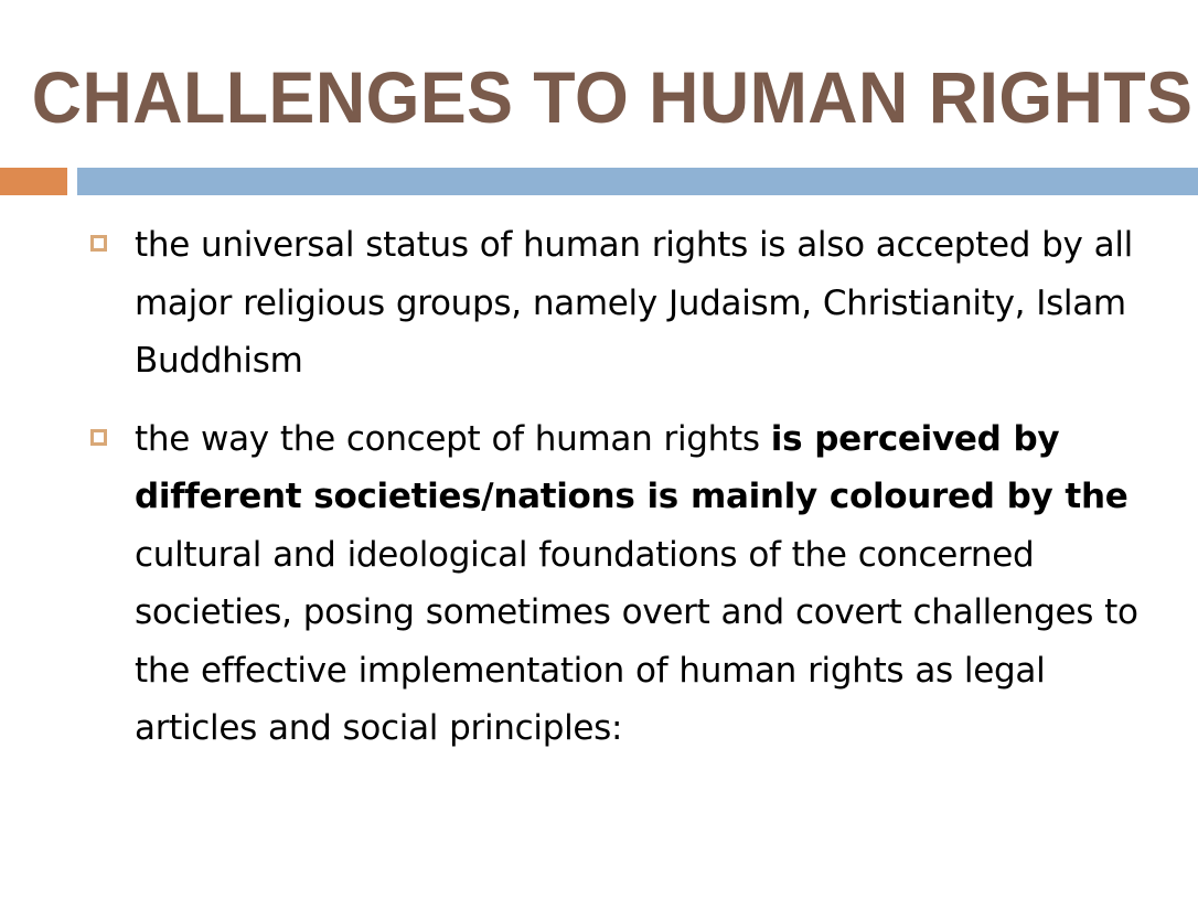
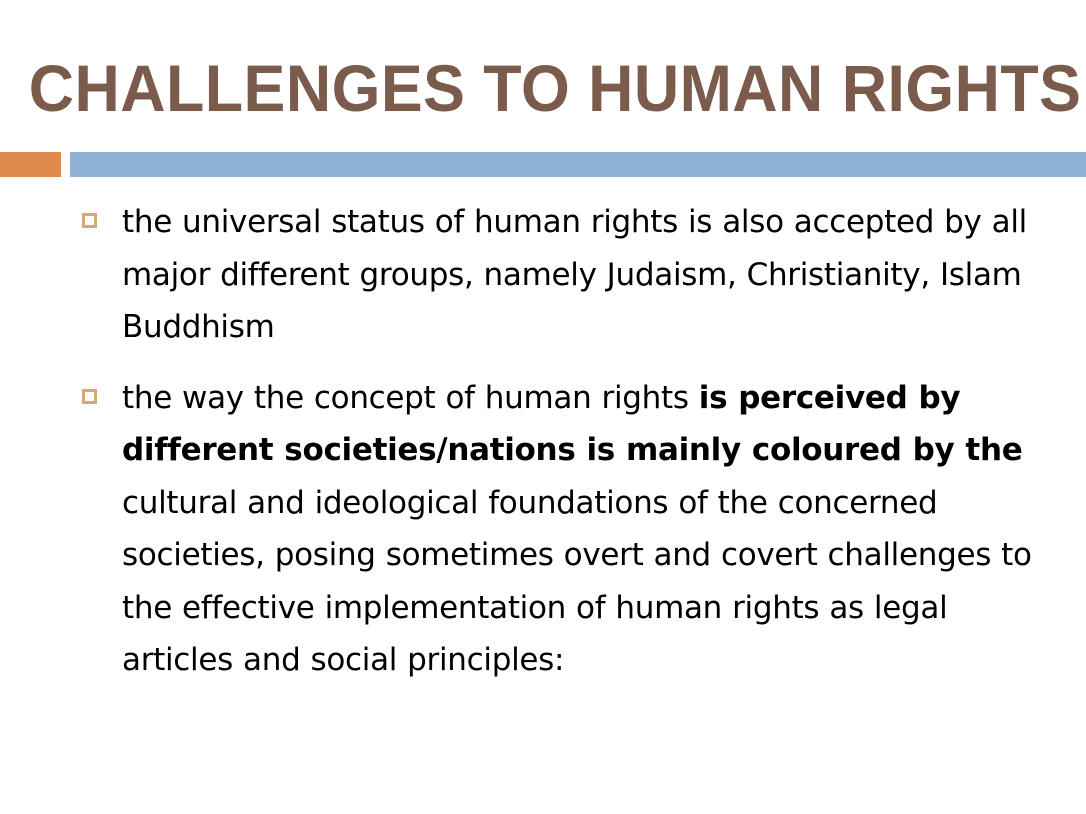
  CHALLENGES TO HUMAN RIGHTS
- the universal status of human rights is also accepted by all major religious groups, namely Judaism, Christianity, Islam Buddhism
+ the universal status of human rights is also accepted by all major different groups, namely Judaism, Christianity, Islam Buddhism
  the way the concept of human rights is perceived by different societies/nations is mainly coloured by the cultural and ideological foundations of the concerned societies, posing sometimes overt and covert challenges to the effective implementation of human rights as legal articles and social principles:
